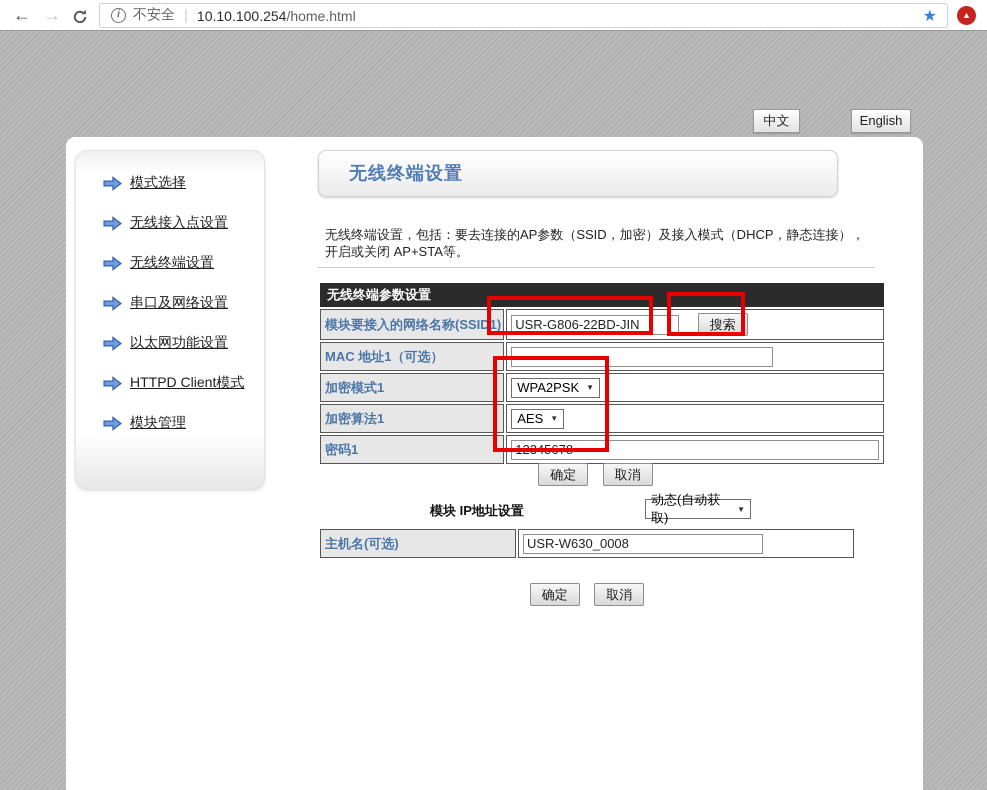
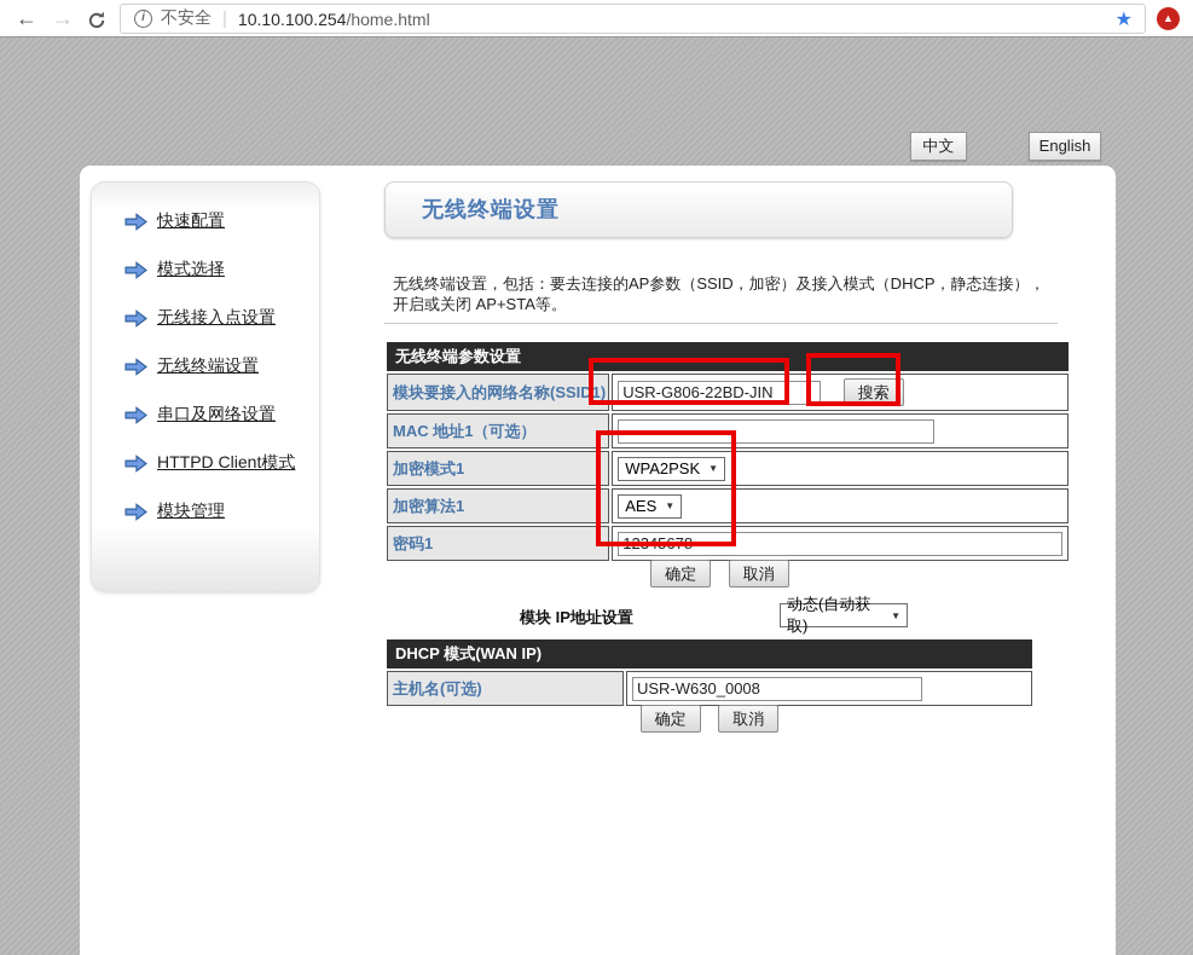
  ←
  →
  i
  不安全
  |
  10.10.100.254
  /home.html
  ★
  ▲
  中文
  English
+ 快速配置
  模式选择
  无线接入点设置
  无线终端设置
  串口及网络设置
- 以太网功能设置
  HTTPD Client模式
  模块管理
  无线终端设置
  无线终端设置，包括：要去连接的AP参数（SSID，加密）及接入模式（DHCP，静态连接），开启或关闭 AP+STA等。
  无线终端参数设置
  模块要接入的网络名称(SSID1)	USR-G806-22BD-JIN 搜索
  MAC 地址1（可选）
  加密模式1	WPA2PSK ▼
  加密算法1	AES ▼
  密码1	12345678
  确定 取消
  模块 IP地址设置
  动态(自动获取)
  ▼
+ DHCP 模式(WAN IP)
  主机名(可选)	USR-W630_0008
  确定 取消
